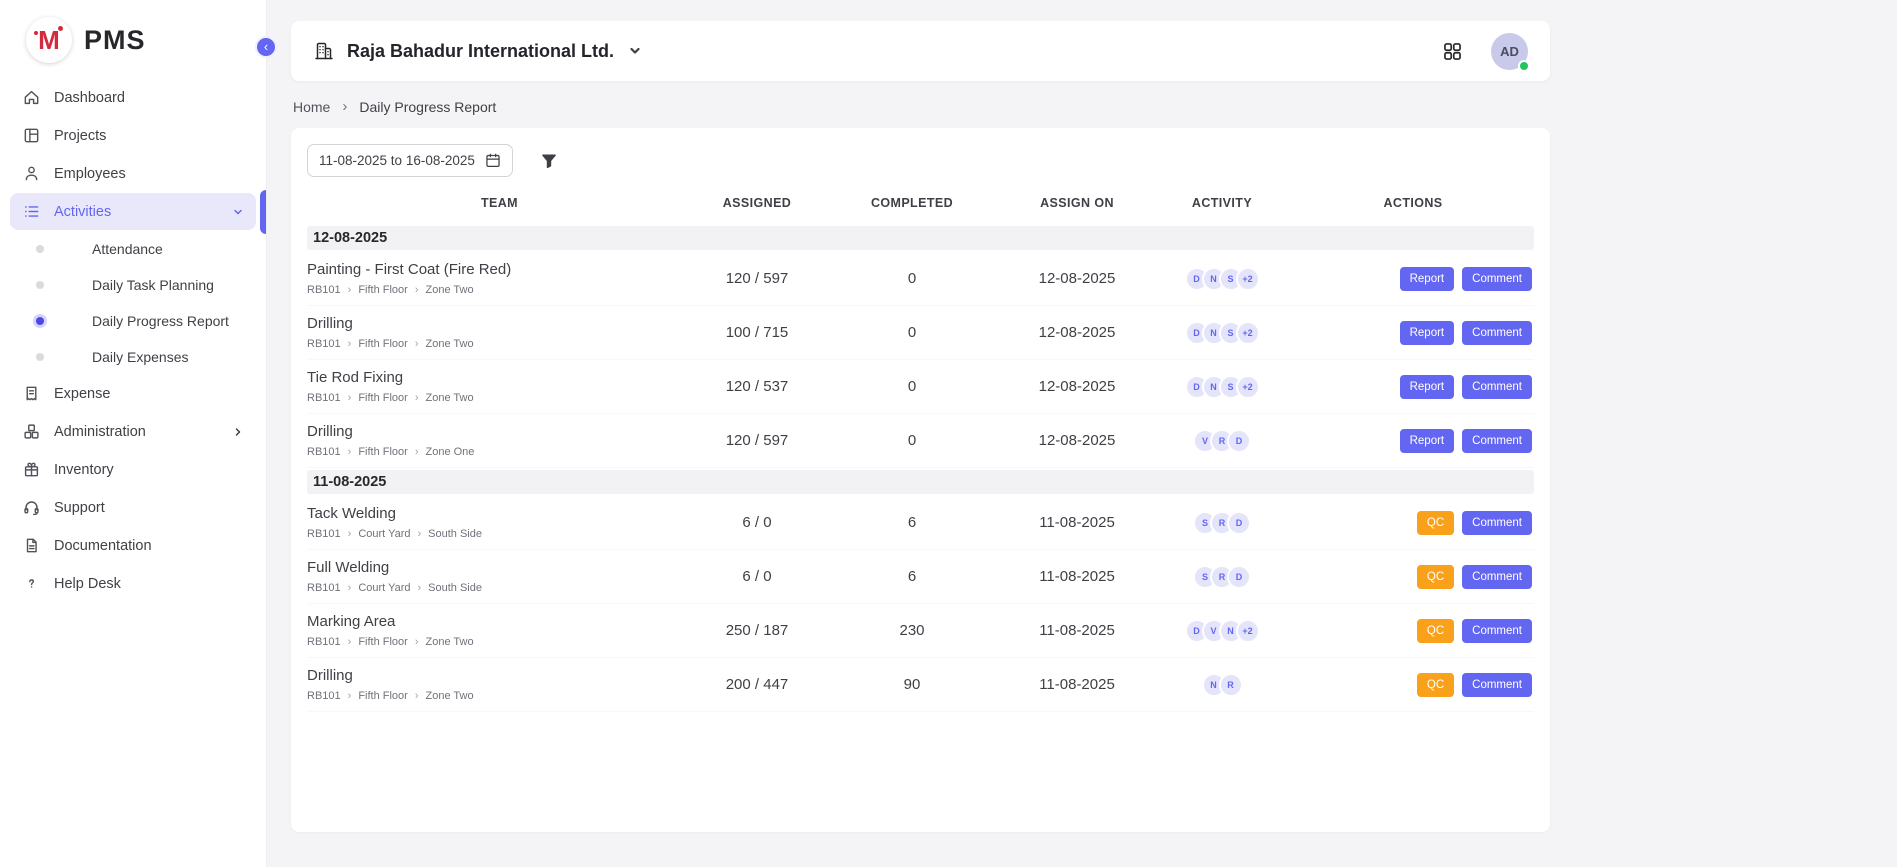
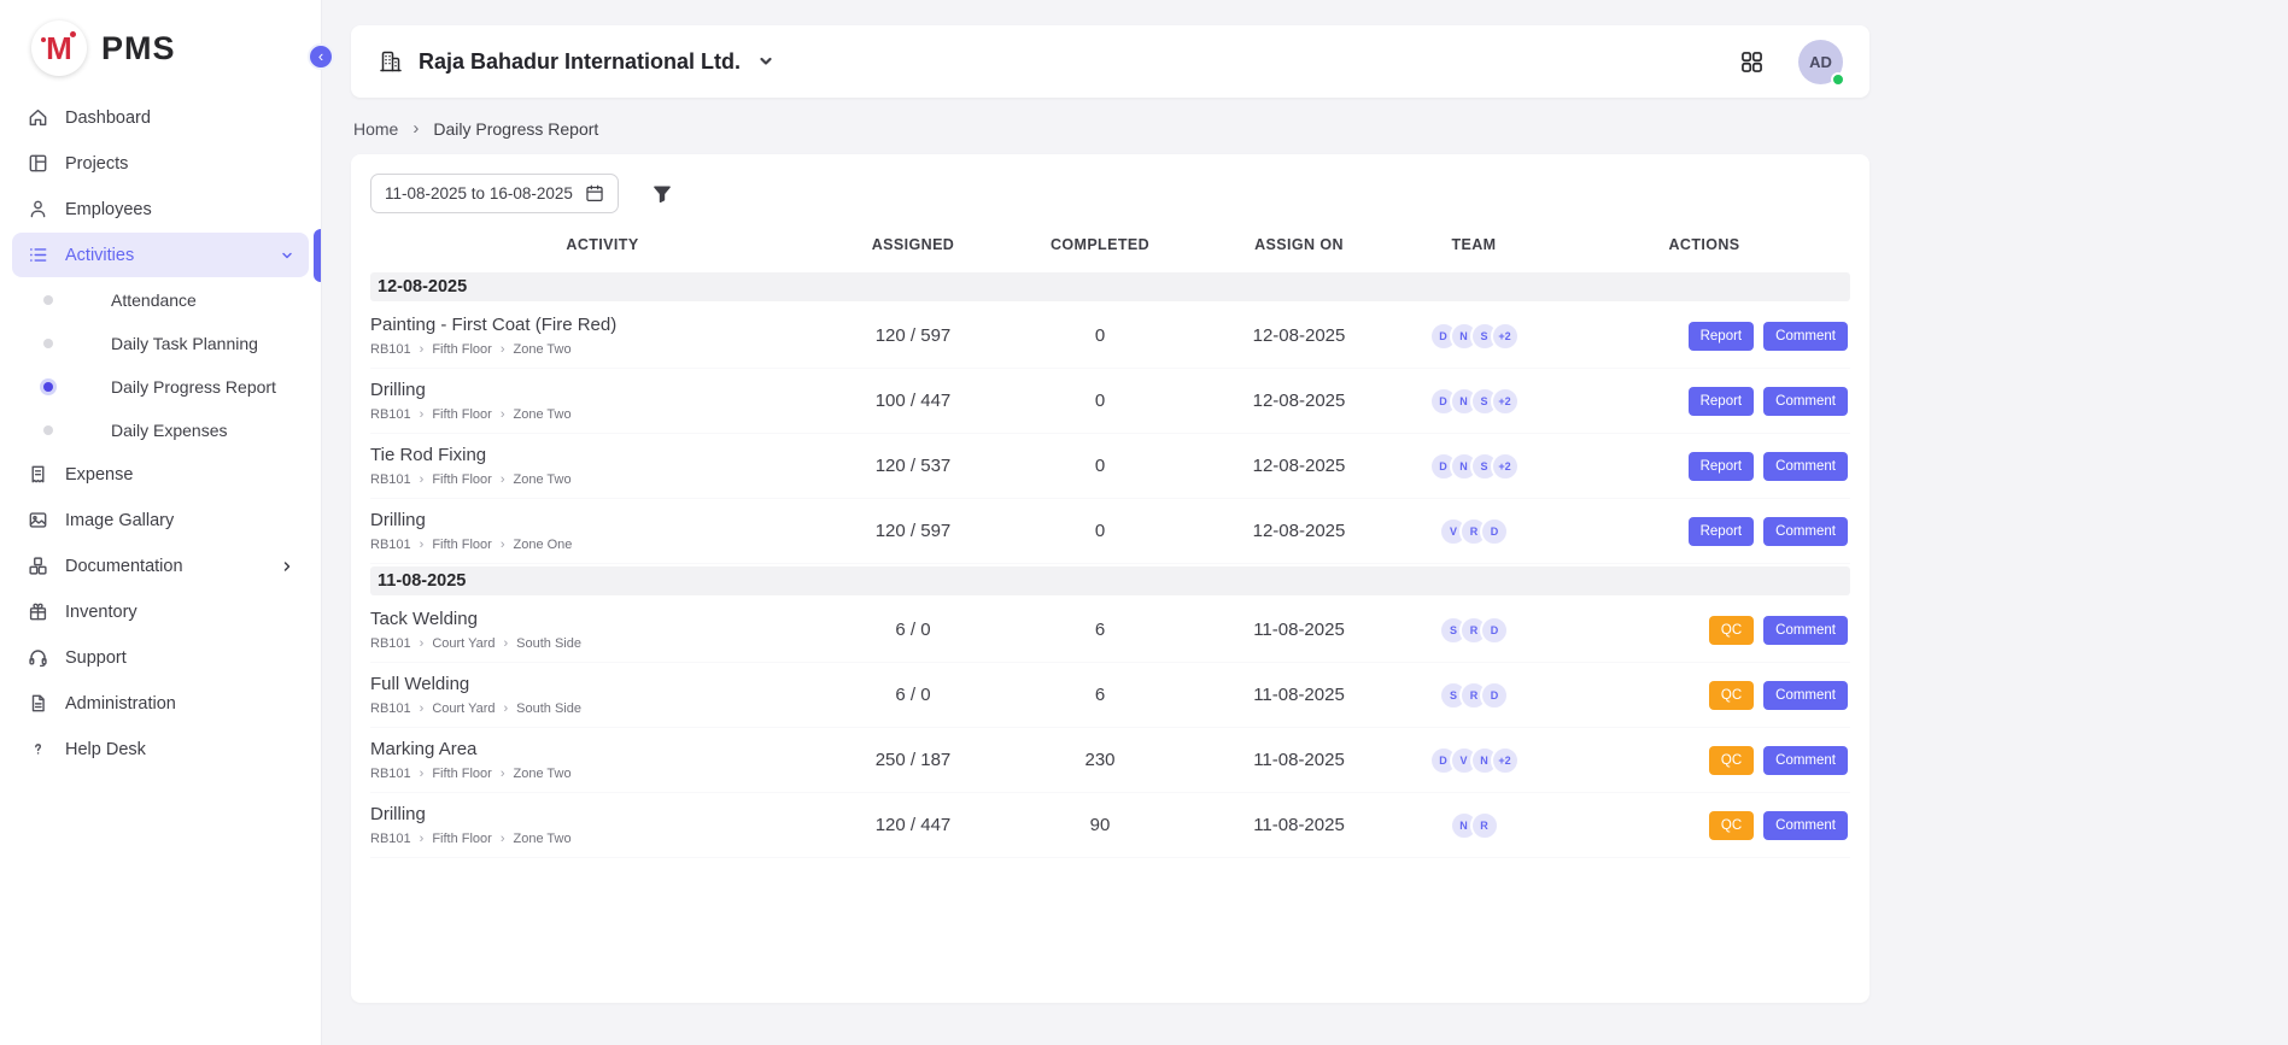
  M
  PMS
  ‹
  Dashboard
  Projects
  Employees
  Activities
  Attendance
  Daily Task Planning
  Daily Progress Report
  Daily Expenses
  Expense
+ Image Gallary
- Administration
+ Documentation
  Inventory
  Support
- Documentation
+ Administration
  Help Desk
  Raja Bahadur International Ltd.
  AD
  Home
  ›
  Daily Progress Report
  11-08-2025 to 16-08-2025
- TEAM
+ ACTIVITY
  ASSIGNED
  COMPLETED
  ASSIGN ON
- ACTIVITY
+ TEAM
  ACTIONS
  12-08-2025
  Painting - First Coat (Fire Red)
  RB101
  ›
  Fifth Floor
  ›
  Zone Two
  120 / 597
  0
  12-08-2025
  D
  N
  S
  +2
  Report
  Comment
  Drilling
  RB101
  ›
  Fifth Floor
  ›
  Zone Two
- 100 / 715
+ 100 / 447
  0
  12-08-2025
  D
  N
  S
  +2
  Report
  Comment
  Tie Rod Fixing
  RB101
  ›
  Fifth Floor
  ›
  Zone Two
  120 / 537
  0
  12-08-2025
  D
  N
  S
  +2
  Report
  Comment
  Drilling
  RB101
  ›
  Fifth Floor
  ›
  Zone One
  120 / 597
  0
  12-08-2025
  V
  R
  D
  Report
  Comment
  11-08-2025
  Tack Welding
  RB101
  ›
  Court Yard
  ›
  South Side
  6 / 0
  6
  11-08-2025
  S
  R
  D
  QC
  Comment
  Full Welding
  RB101
  ›
  Court Yard
  ›
  South Side
  6 / 0
  6
  11-08-2025
  S
  R
  D
  QC
  Comment
  Marking Area
  RB101
  ›
  Fifth Floor
  ›
  Zone Two
  250 / 187
  230
  11-08-2025
  D
  V
  N
  +2
  QC
  Comment
  Drilling
  RB101
  ›
  Fifth Floor
  ›
  Zone Two
- 200 / 447
+ 120 / 447
  90
  11-08-2025
  N
  R
  QC
  Comment
